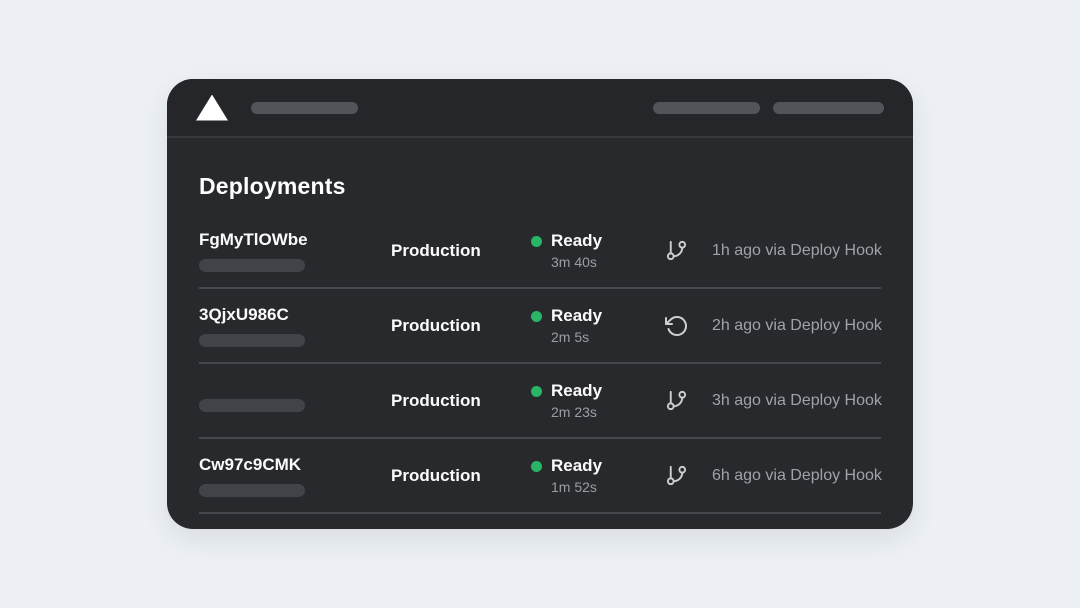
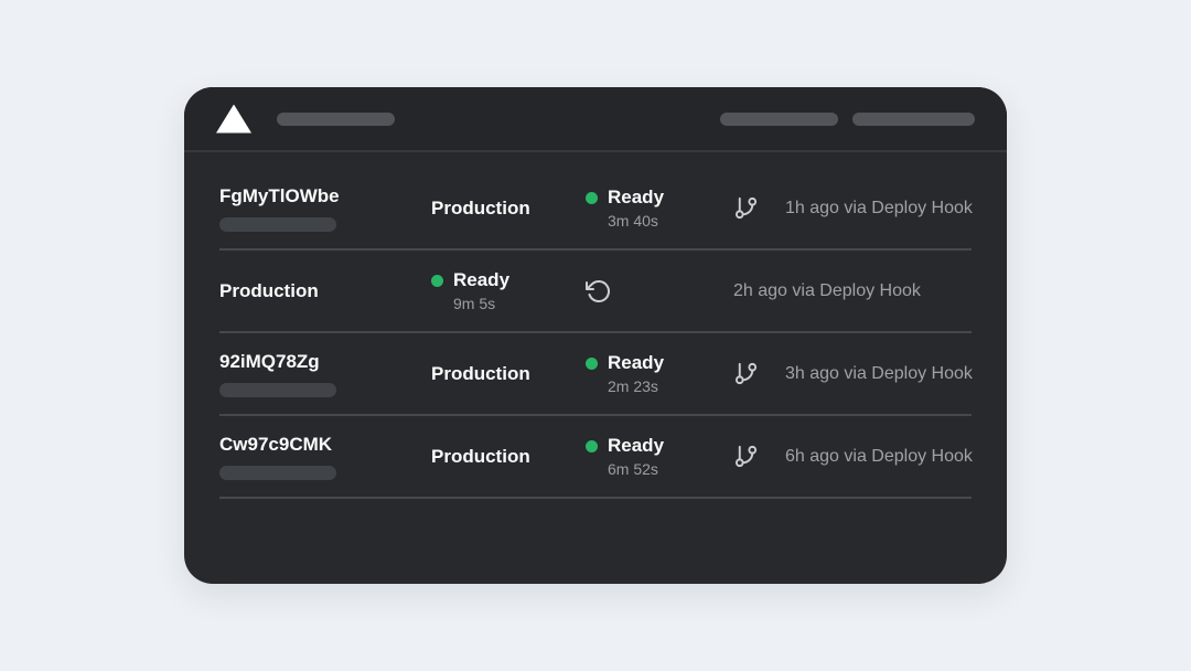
- Deployments
  FgMyTlOWbe
  Production
  Ready
  3m 40s
  1h ago via Deploy Hook
- 3QjxU986C
  Production
  Ready
- 2m 5s
+ 9m 5s
  2h ago via Deploy Hook
+ 92iMQ78Zg
  Production
  Ready
  2m 23s
  3h ago via Deploy Hook
  Cw97c9CMK
  Production
  Ready
- 1m 52s
+ 6m 52s
  6h ago via Deploy Hook
